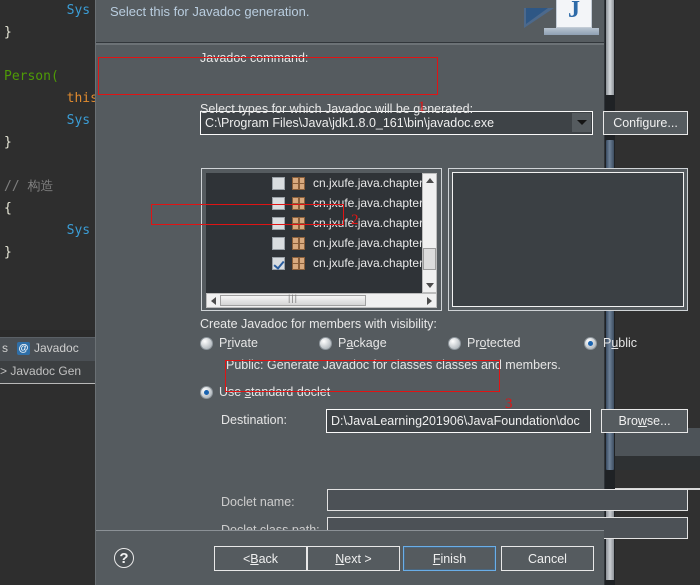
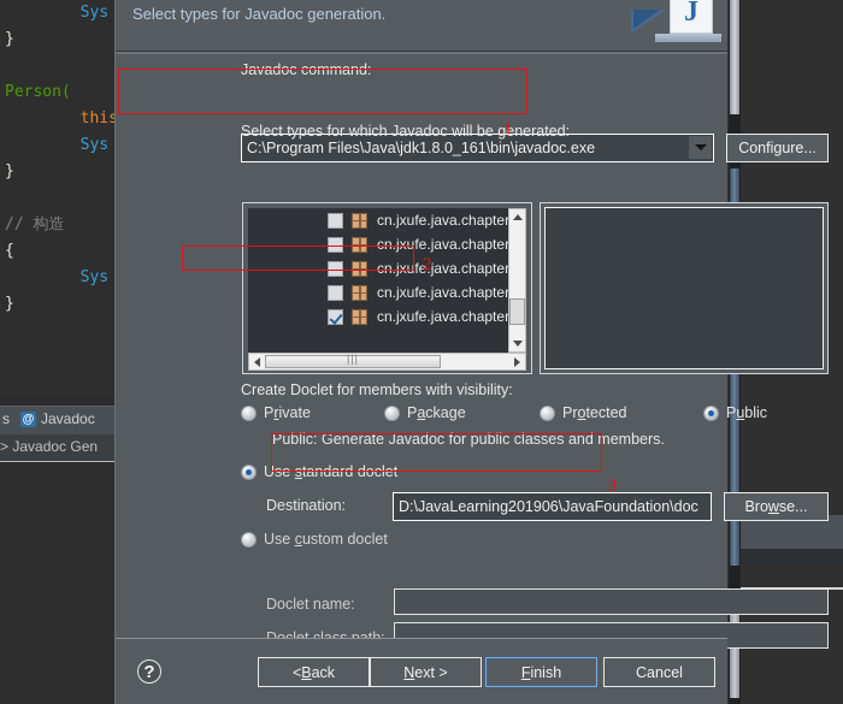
  Sys
  }
  Person(
  this
  Sys
  }
  // 构造
  {
  Sys
  }
  s
  @
  Javadoc
  > Javadoc Gen
- Select this for Javadoc generation.
+ Select types for Javadoc generation.
  J
  Javadoc command:
  C:\Program Files\Java\jdk1.8.0_161\bin\javadoc.exe
  Configure...
  Select types for which Javadoc will be generated:
  cn.jxufe.java.chapte
  cn.jxufe.java.chapte
  cn.jxufe.java.chapte
  cn.jxufe.java.chapte
  cn.jxufe.java.chapte
- Create Javadoc for members with visibility:
+ Create Doclet for members with visibility:
  Private
  Package
  Protected
  Public
- Public: Generate Javadoc for classes classes and members.
+ Public: Generate Javadoc for public classes and members.
  Use standard doclet
  Destination:
  D:\JavaLearning201906\JavaFoundation\doc
  Bro
  w
  se...
+ Use custom doclet
  Doclet name:
  ?
  <
  B
  ack
  N
  ext >
  F
  inish
  Cancel
  1
  2
  3
